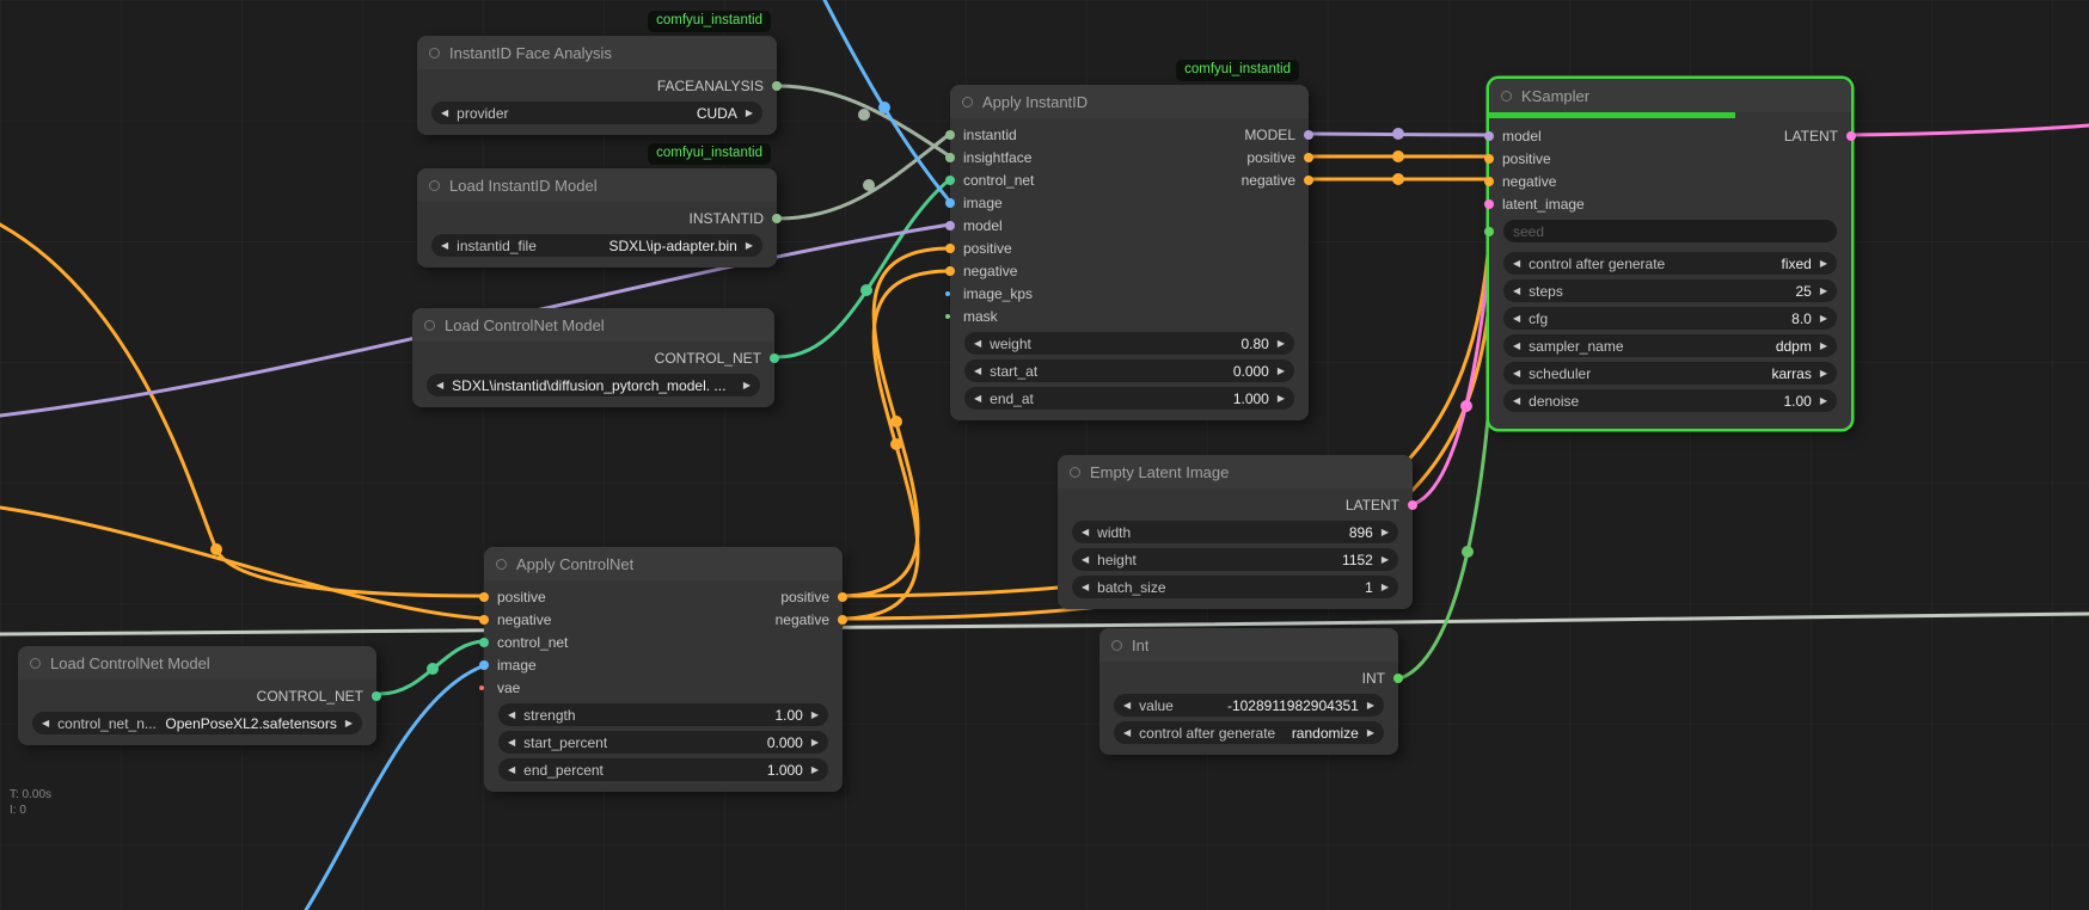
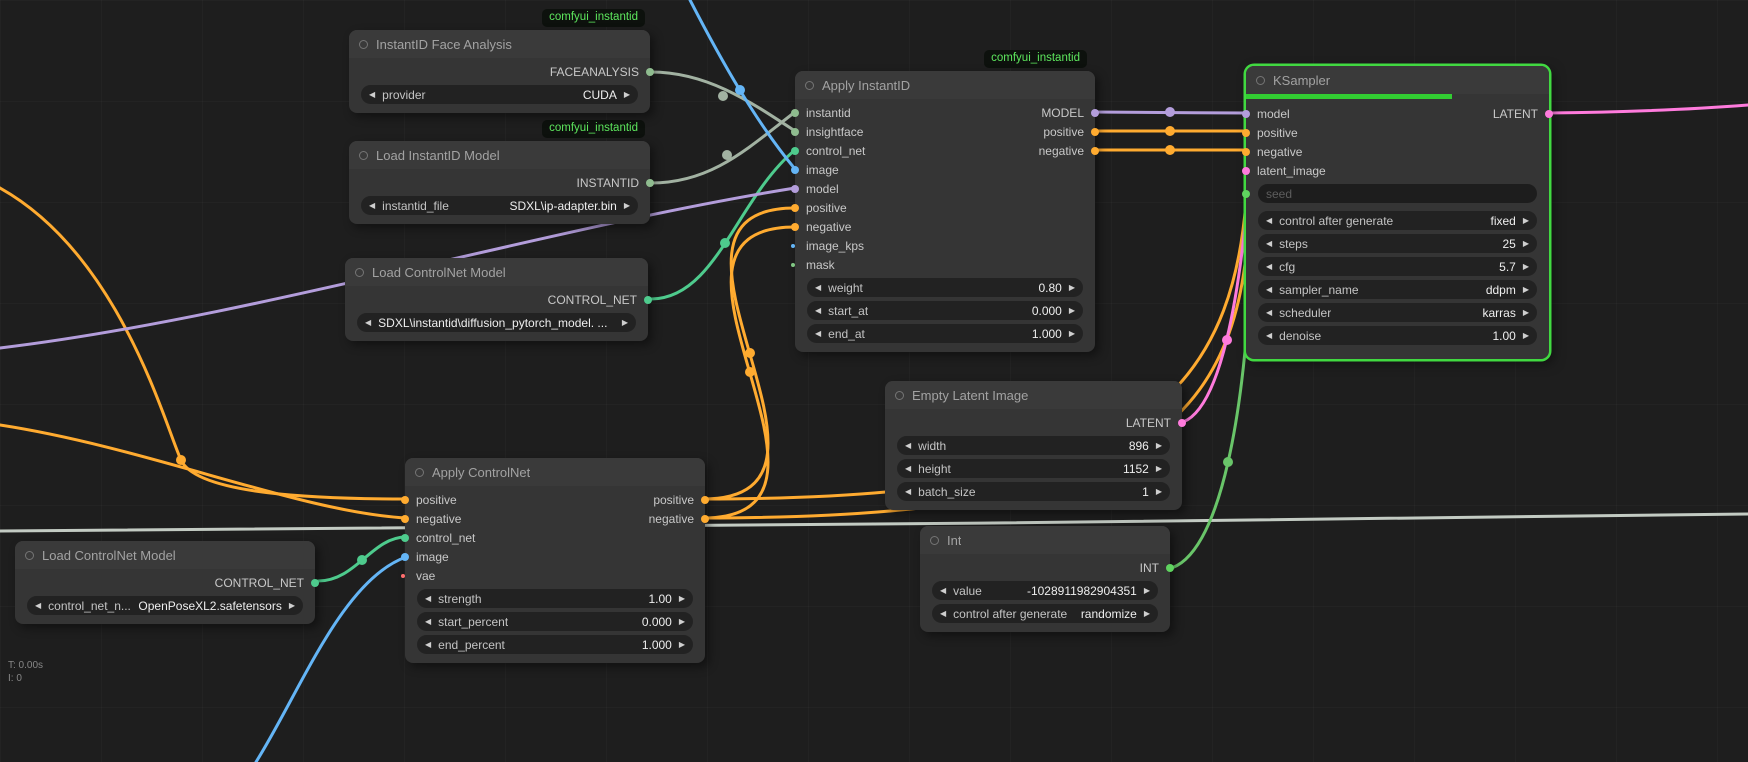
  comfyui_instantid
  comfyui_instantid
  comfyui_instantid
  InstantID Face Analysis
  FACEANALYSIS
  ◀
  provider
  CUDA
  ▶
  Load InstantID Model
  INSTANTID
  ◀
  instantid_file
  SDXL\ip-adapter.bin
  ▶
  Load ControlNet Model
  CONTROL_NET
  ◀
  SDXL\instantid\diffusion_pytorch_model. ...
  ▶
  Apply InstantID
  instantid
  MODEL
  insightface
  positive
  control_net
  negative
  image
  model
  positive
  negative
  image_kps
  mask
  ◀
  weight
  0.80
  ▶
  ◀
  start_at
  0.000
  ▶
  ◀
  end_at
  1.000
  ▶
  KSampler
  model
  LATENT
  positive
  negative
  latent_image
  seed
  ◀
  control after generate
  fixed
  ▶
  ◀
  steps
  25
  ▶
  ◀
  cfg
- 8.0
+ 5.7
  ▶
  ◀
  sampler_name
  ddpm
  ▶
  ◀
  scheduler
  karras
  ▶
  ◀
  denoise
  1.00
  ▶
  Empty Latent Image
  LATENT
  ◀
  width
  896
  ▶
  ◀
  height
  1152
  ▶
  ◀
  batch_size
  1
  ▶
  Apply ControlNet
  positive
  positive
  negative
  negative
  control_net
  image
  vae
  ◀
  strength
  1.00
  ▶
  ◀
  start_percent
  0.000
  ▶
  ◀
  end_percent
  1.000
  ▶
  Load ControlNet Model
  CONTROL_NET
  ◀
  control_net_n...
  OpenPoseXL2.safetensors
  ▶
  Int
  INT
  ◀
  value
  -1028911982904351
  ▶
  ◀
  control after generate
  randomize
  ▶
  T: 0.00s
  I: 0
